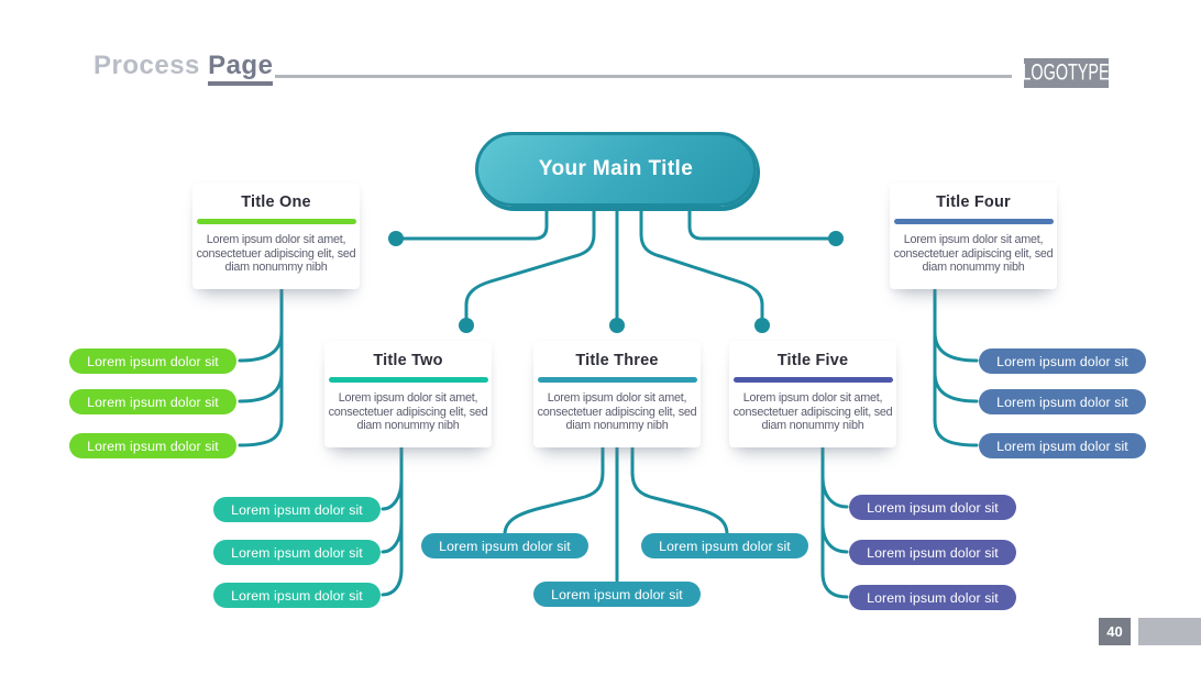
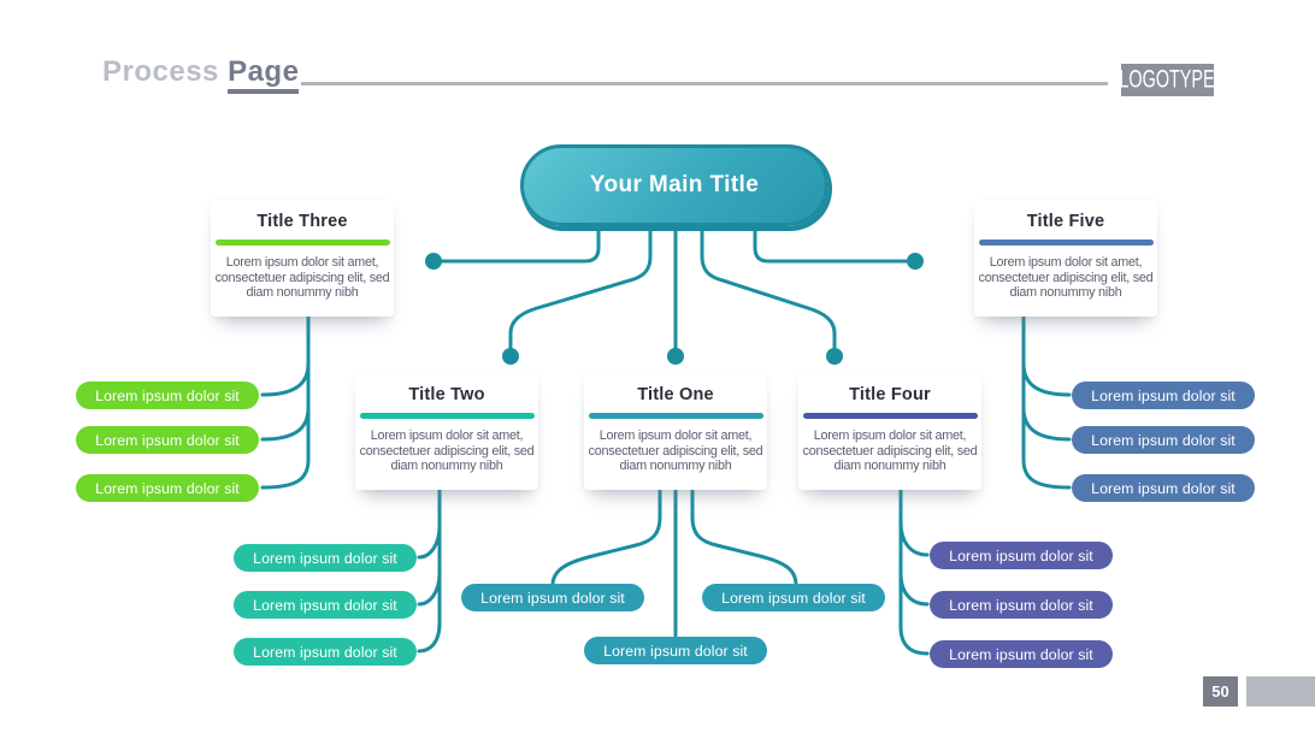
  Process Page
  LOGOTYPE
  Your Main Title
- Title One
+ Title Three
  Lorem ipsum dolor sit amet, consectetuer adipiscing elit, sed diam nonummy nibh
  Title Two
  Lorem ipsum dolor sit amet, consectetuer adipiscing elit, sed diam nonummy nibh
- Title Three
+ Title One
  Lorem ipsum dolor sit amet, consectetuer adipiscing elit, sed diam nonummy nibh
- Title Five
+ Title Four
  Lorem ipsum dolor sit amet, consectetuer adipiscing elit, sed diam nonummy nibh
- Title Four
+ Title Five
  Lorem ipsum dolor sit amet, consectetuer adipiscing elit, sed diam nonummy nibh
  Lorem ipsum dolor sit
  Lorem ipsum dolor sit
  Lorem ipsum dolor sit
  Lorem ipsum dolor sit
  Lorem ipsum dolor sit
  Lorem ipsum dolor sit
  Lorem ipsum dolor sit
  Lorem ipsum dolor sit
  Lorem ipsum dolor sit
  Lorem ipsum dolor sit
  Lorem ipsum dolor sit
  Lorem ipsum dolor sit
  Lorem ipsum dolor sit
  Lorem ipsum dolor sit
  Lorem ipsum dolor sit
- 40
+ 50
